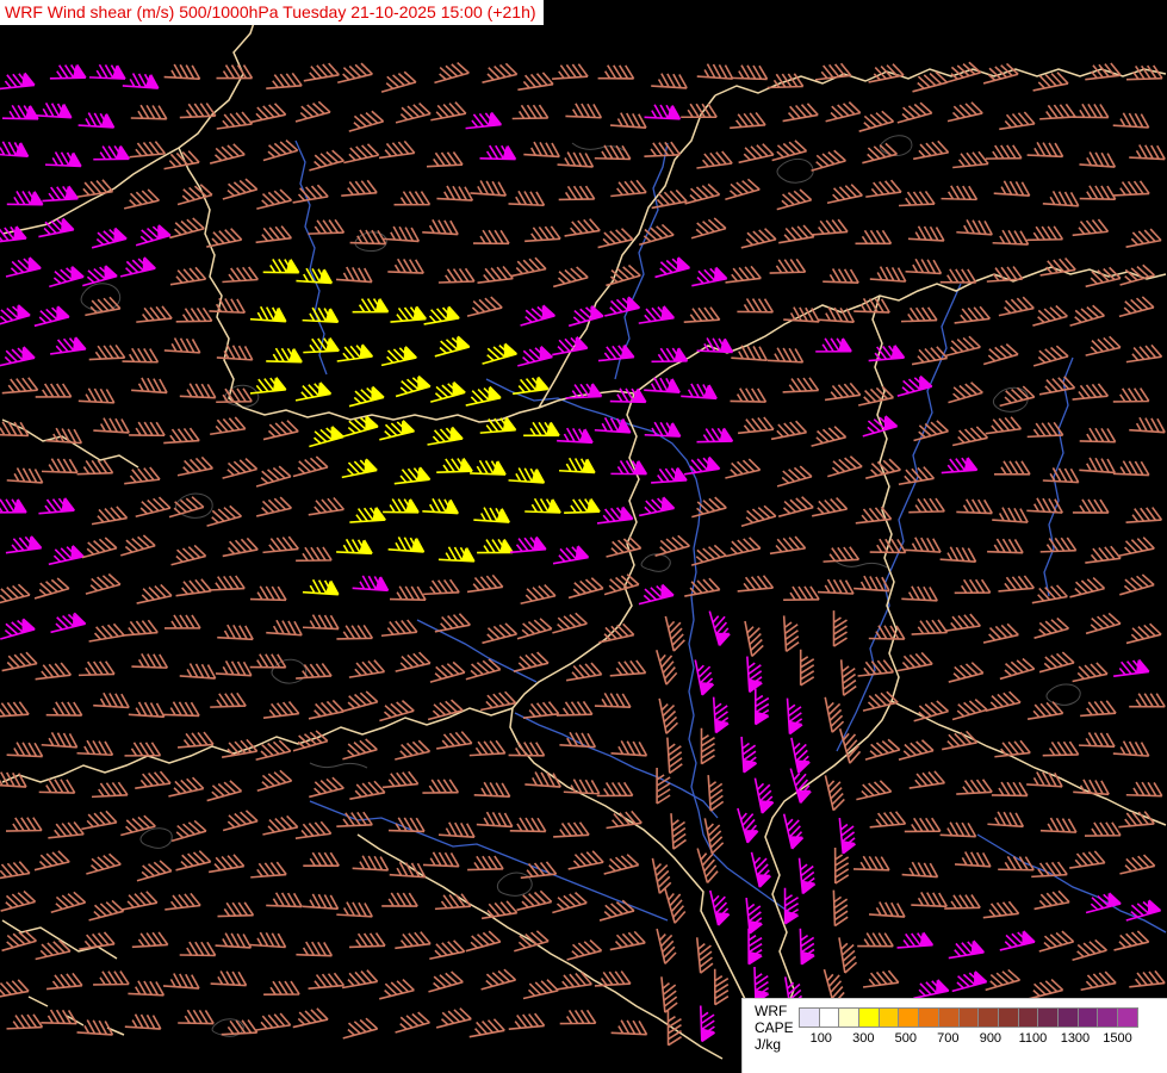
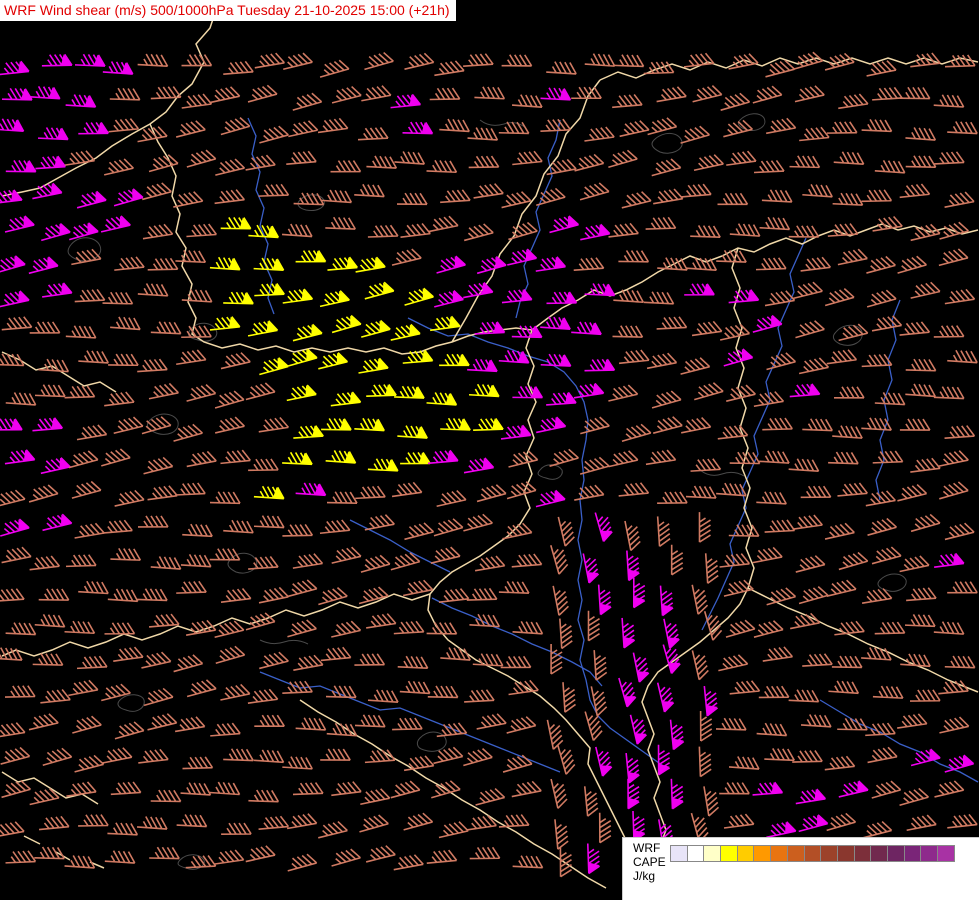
  WRF Wind shear (m/s) 500/1000hPa Tuesday 21-10-2025 15:00 (+21h)
  WRF
  CAPE
  J/kg
- 100
- 300
- 500
- 700
- 900
- 1100
- 1300
- 1500
